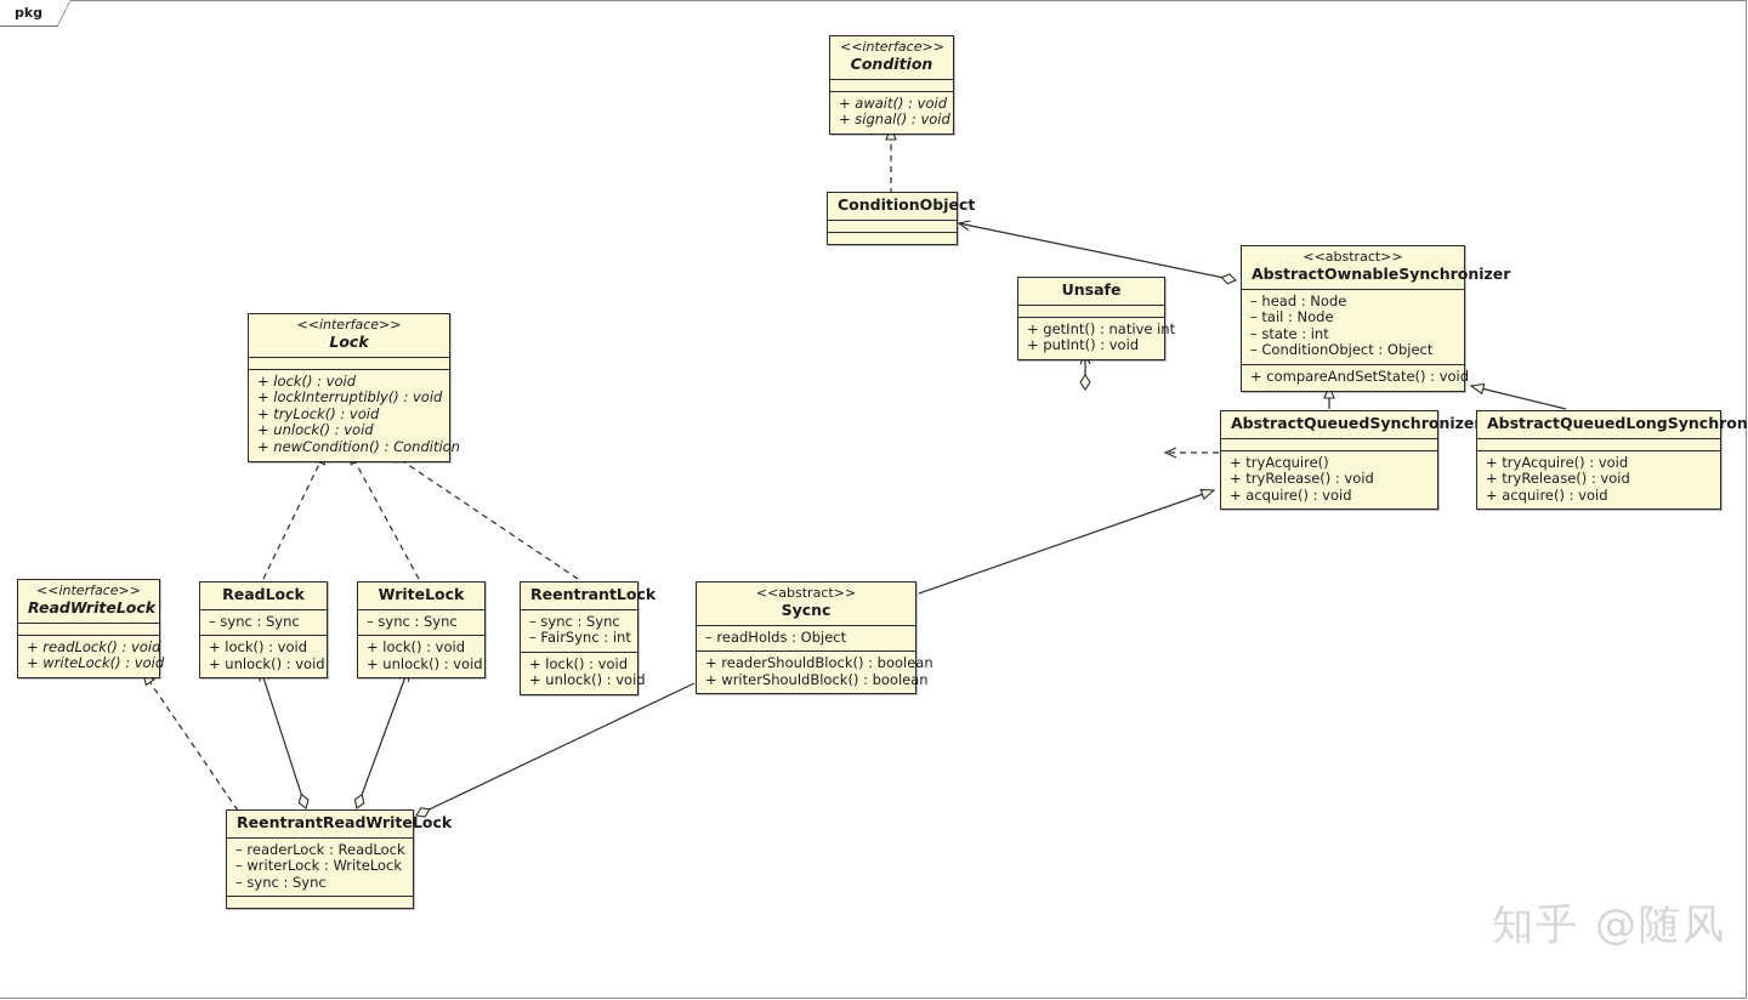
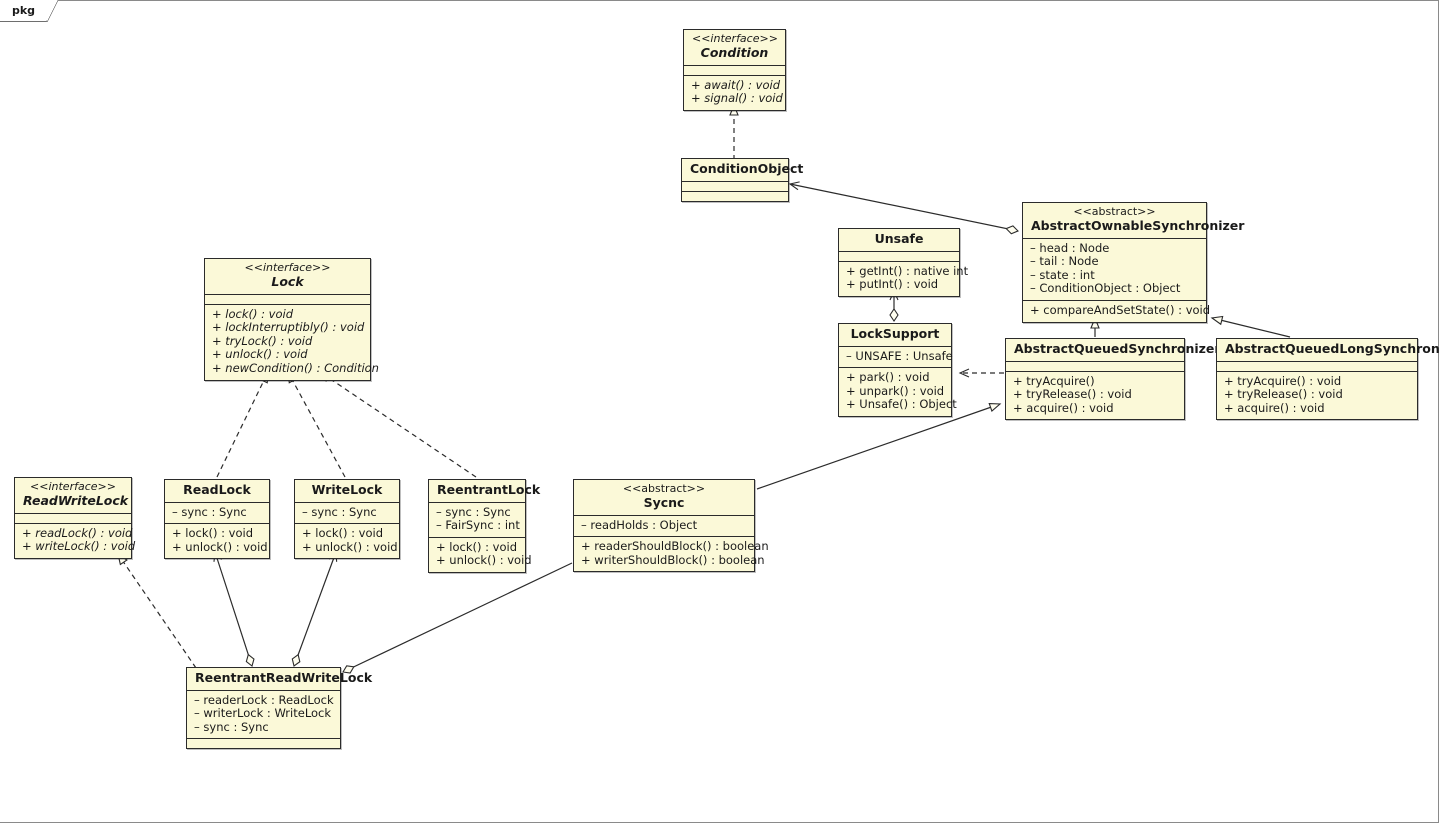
  pkg
  <<interface>>
  Condition
  + await() : void
  + signal() : void
  ConditionObject
  <<abstract>>
  AbstractOwnableSynchronizer
  – head : Node
  – tail : Node
  – state : int
  – ConditionObject : Object
  + compareAndSetState() : void
  Unsafe
  + getInt() : native int
  + putInt() : void
+ LockSupport
+ – UNSAFE : Unsafe
+ + park() : void
+ + unpark() : void
+ + Unsafe() : Object
  AbstractQueuedSynchronize
  + tryAcquire()
  + tryRelease() : void
  + acquire() : void
  AbstractQueuedLongSynchron
  + tryAcquire() : void
  + tryRelease() : void
  + acquire() : void
  <<interface>>
  Lock
  + lock() : void
  + lockInterruptibly() : void
  + tryLock() : void
  + unlock() : void
  + newCondition() : Condition
  <<interface>>
  ReadWriteLock
  + readLock() : void
  + writeLock() : void
  ReadLock
  – sync : Sync
  + lock() : void
  + unlock() : void
  WriteLock
  – sync : Sync
  + lock() : void
  + unlock() : void
  ReentrantLock
  – sync : Sync
  – FairSync : int
  + lock() : void
  + unlock() : void
  <<abstract>>
  Sycnc
  – readHolds : Object
  + readerShouldBlock() : boolean
  + writerShouldBlock() : boolean
  ReentrantReadWriteLock
  – readerLock : ReadLock
  – writerLock : WriteLock
  – sync : Sync
- 知乎 @随风
